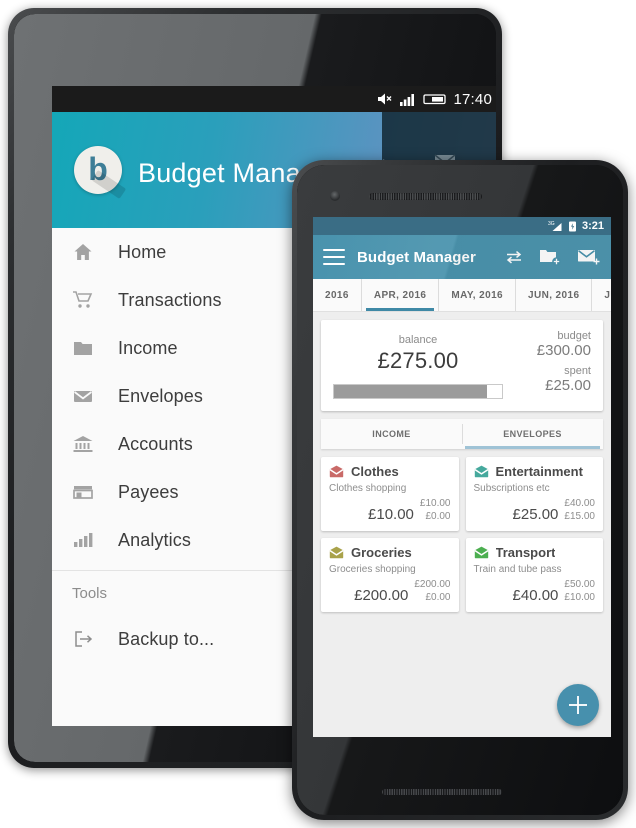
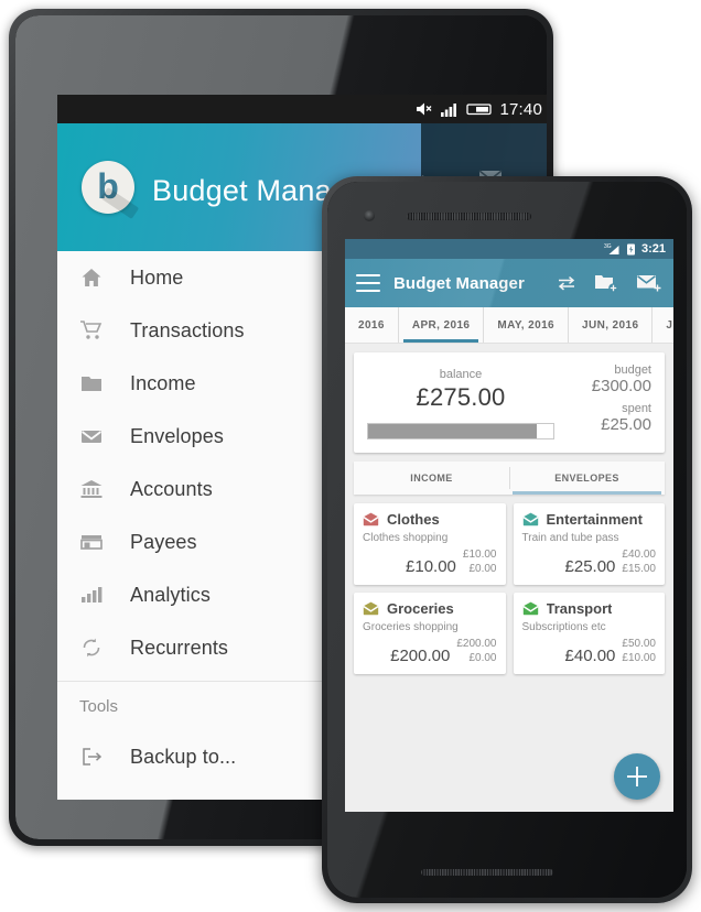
  17:40
  b
  Budget Mana
  Home
  Transactions
  Income
  Envelopes
  Accounts
  Payees
  Analytics
+ Recurrents
  Tools
  Backup to...
  3:21
  2016
  APR, 2016
  MAY, 2016
  JUN, 2016
  balance
  £275.00
  budget
  £300.00
  spent
  £25.00
  INCOME
  ENVELOPES
  Clothes
  Clothes shopping
  £10.00
  £10.00
  £0.00
  Entertainment
- Subscriptions etc
+ Train and tube pass
  £25.00
  £40.00
  £15.00
  Groceries
  Groceries shopping
  £200.00
  £200.00
  £0.00
  Transport
- Train and tube pass
+ Subscriptions etc
  £40.00
  £50.00
  £10.00
